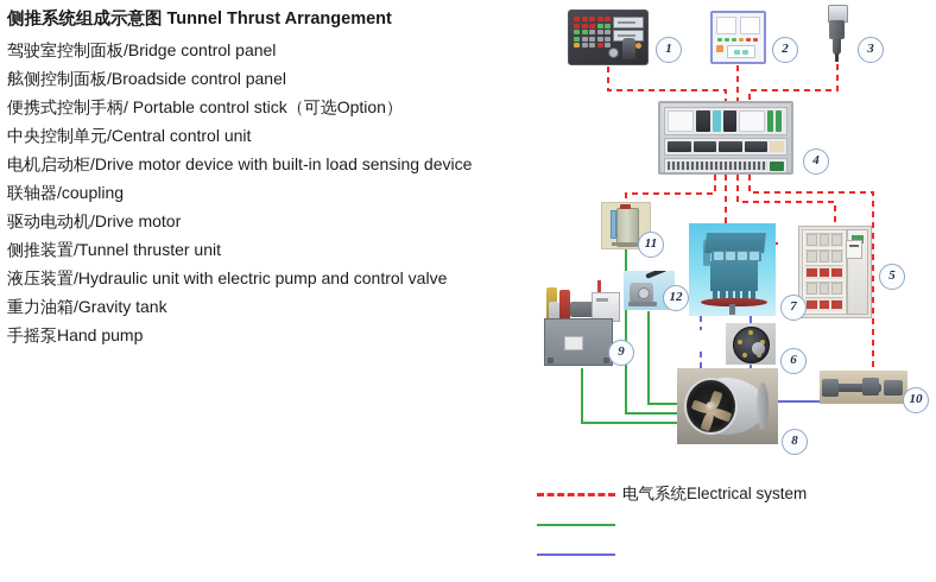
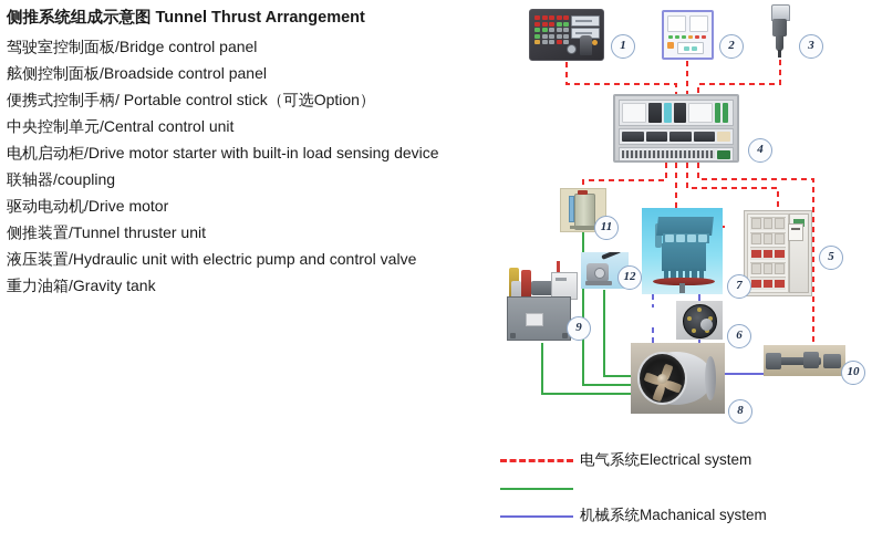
  侧推系统组成示意图 Tunnel Thrust Arrangement
  驾驶室控制面板/Bridge control panel
  舷侧控制面板/Broadside control panel
  便携式控制手柄/ Portable control stick（可选Option）
  中央控制单元/Central control unit
- 电机启动柜/Drive motor device with built-in load sensing device
+ 电机启动柜/Drive motor starter with built-in load sensing device
  联轴器/coupling
  驱动电动机/Drive motor
  侧推装置/Tunnel thruster unit
  液压装置/Hydraulic unit with electric pump and control valve
  重力油箱/Gravity tank
- 手摇泵Hand pump
  1
  2
  3
  4
  5
  6
  7
  8
  9
  10
  11
  12
  电气系统Electrical system
+ 机械系统Machanical system
